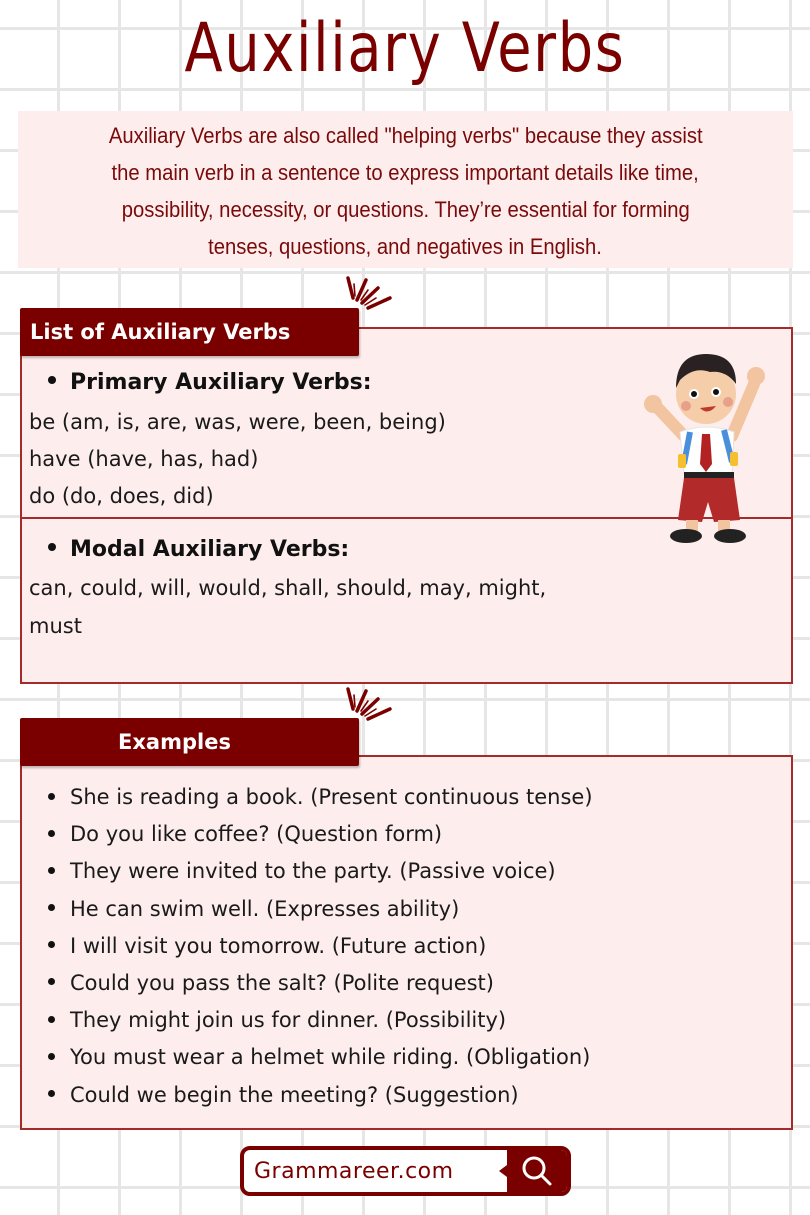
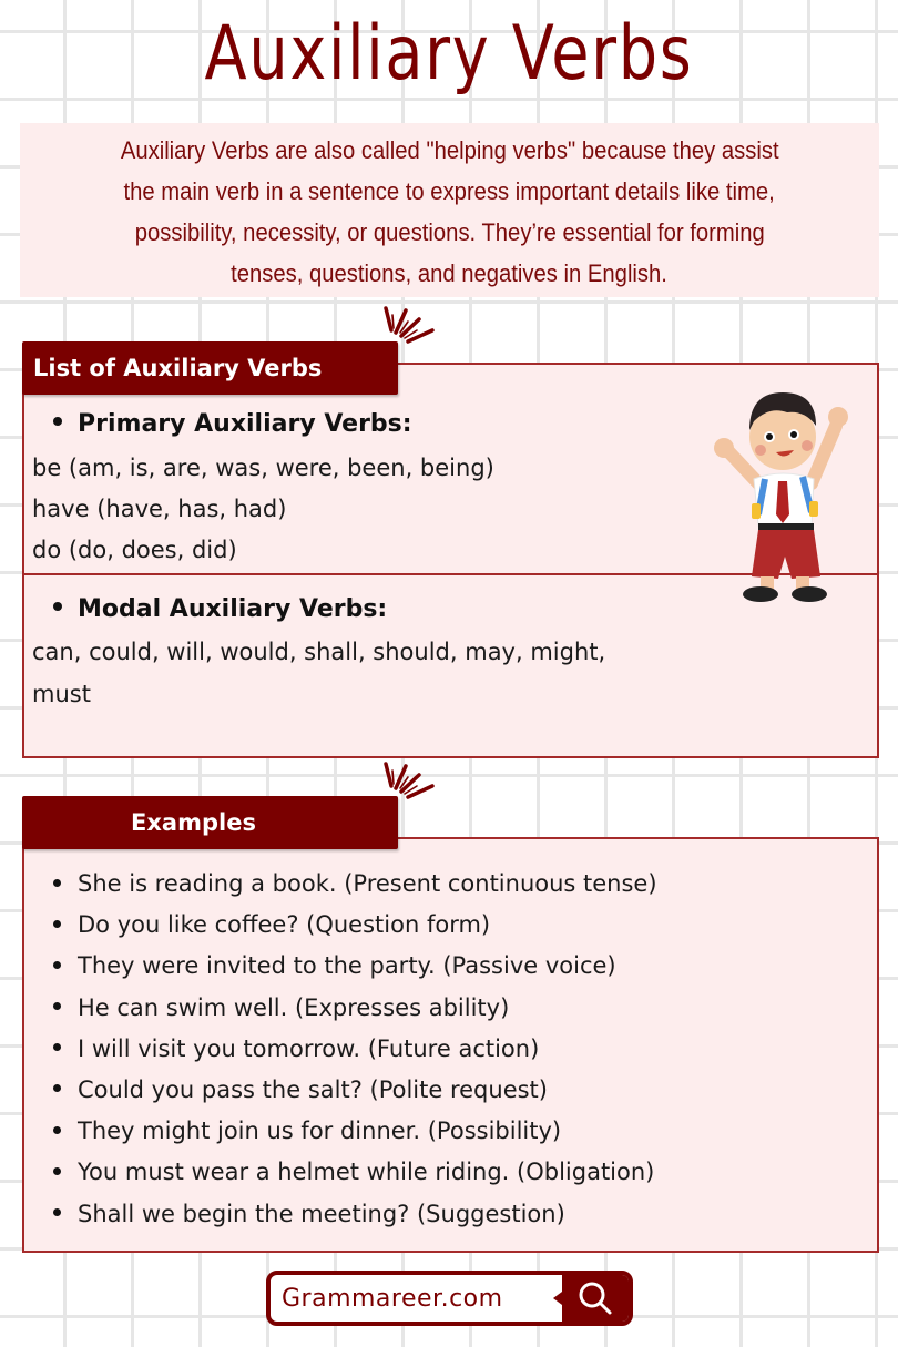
  Auxiliary Verbs
  Auxiliary Verbs are also called "helping verbs" because they assist
  the main verb in a sentence to express important details like time,
  possibility, necessity, or questions. They’re essential for forming
  tenses, questions, and negatives in English.
  List of Auxiliary Verbs
  Primary Auxiliary Verbs:
  be (am, is, are, was, were, been, being)
  have (have, has, had)
  do (do, does, did)
  Modal Auxiliary Verbs:
  can, could, will, would, shall, should, may, might,
  must
  Examples
  She is reading a book. (Present continuous tense)
  Do you like coffee? (Question form)
  They were invited to the party. (Passive voice)
  He can swim well. (Expresses ability)
  I will visit you tomorrow. (Future action)
  Could you pass the salt? (Polite request)
  They might join us for dinner. (Possibility)
  You must wear a helmet while riding. (Obligation)
- Could we begin the meeting? (Suggestion)
+ Shall we begin the meeting? (Suggestion)
  Grammareer.com
